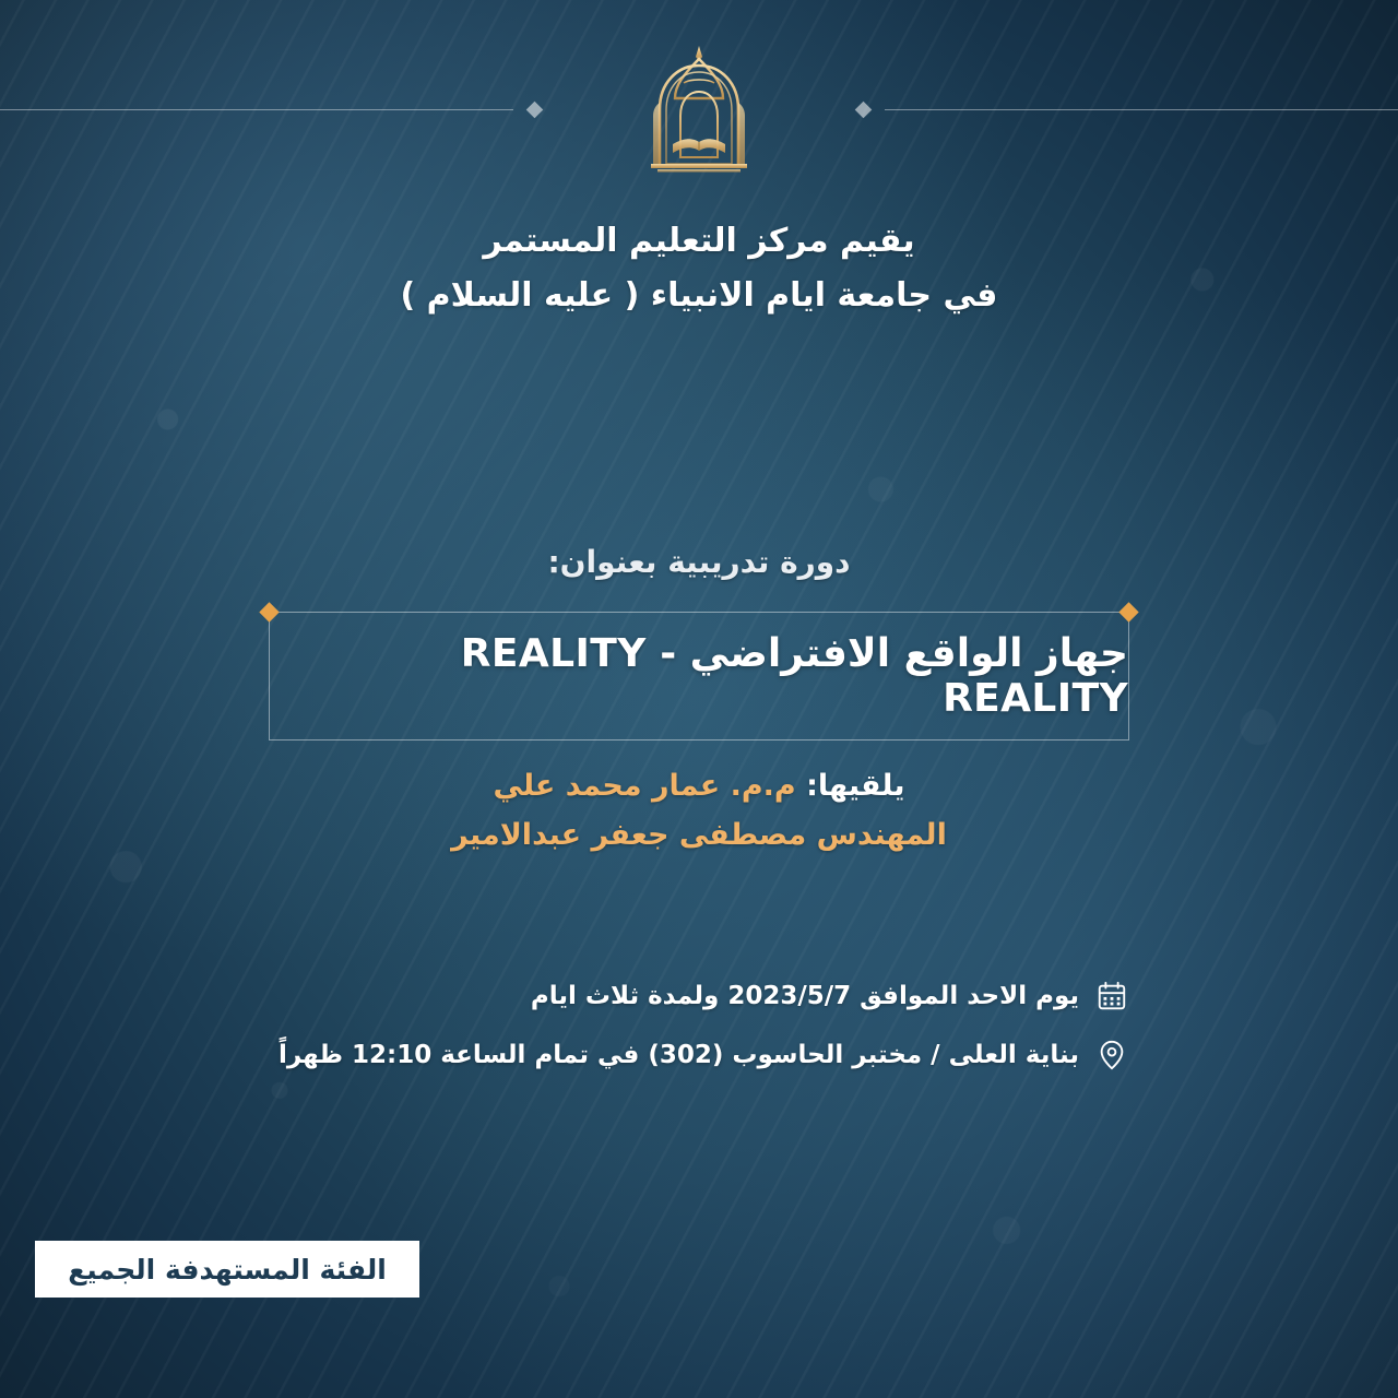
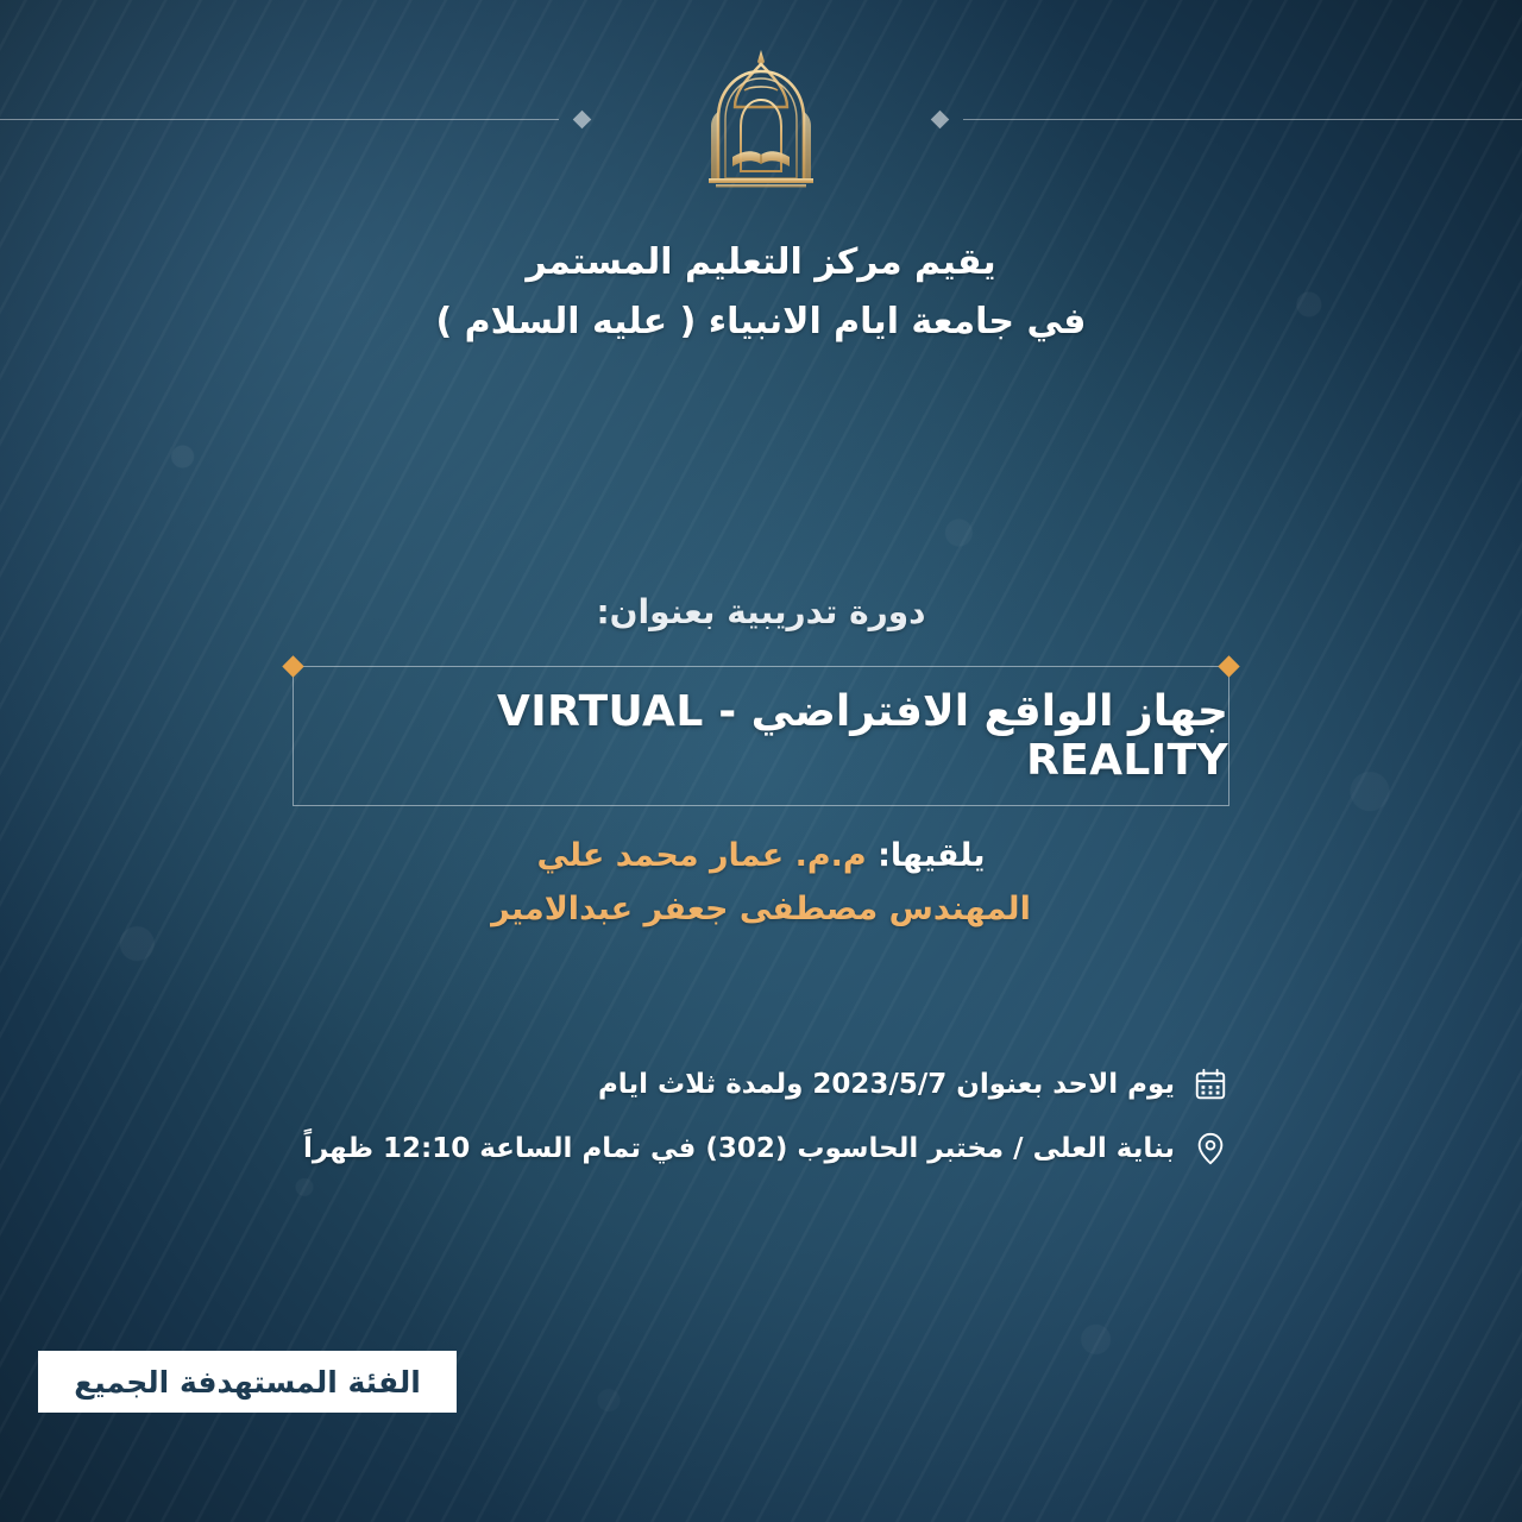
  يقيم مركز التعليم المستمر
  في جامعة ايام الانبياء ( عليه السلام )
  دورة تدريبية بعنوان:
- جهاز الواقع الافتراضي - REALITY REALITY
+ جهاز الواقع الافتراضي - VIRTUAL REALITY
  يلقيها: م.م. عمار محمد علي
  المهندس مصطفى جعفر عبدالامير
- يوم الاحد الموافق 2023/5/7 ولمدة ثلاث ايام
+ يوم الاحد بعنوان 2023/5/7 ولمدة ثلاث ايام
  بناية العلى / مختبر الحاسوب (302) في تمام الساعة 12:10 ظهراً
  الفئة المستهدفة الجميع
